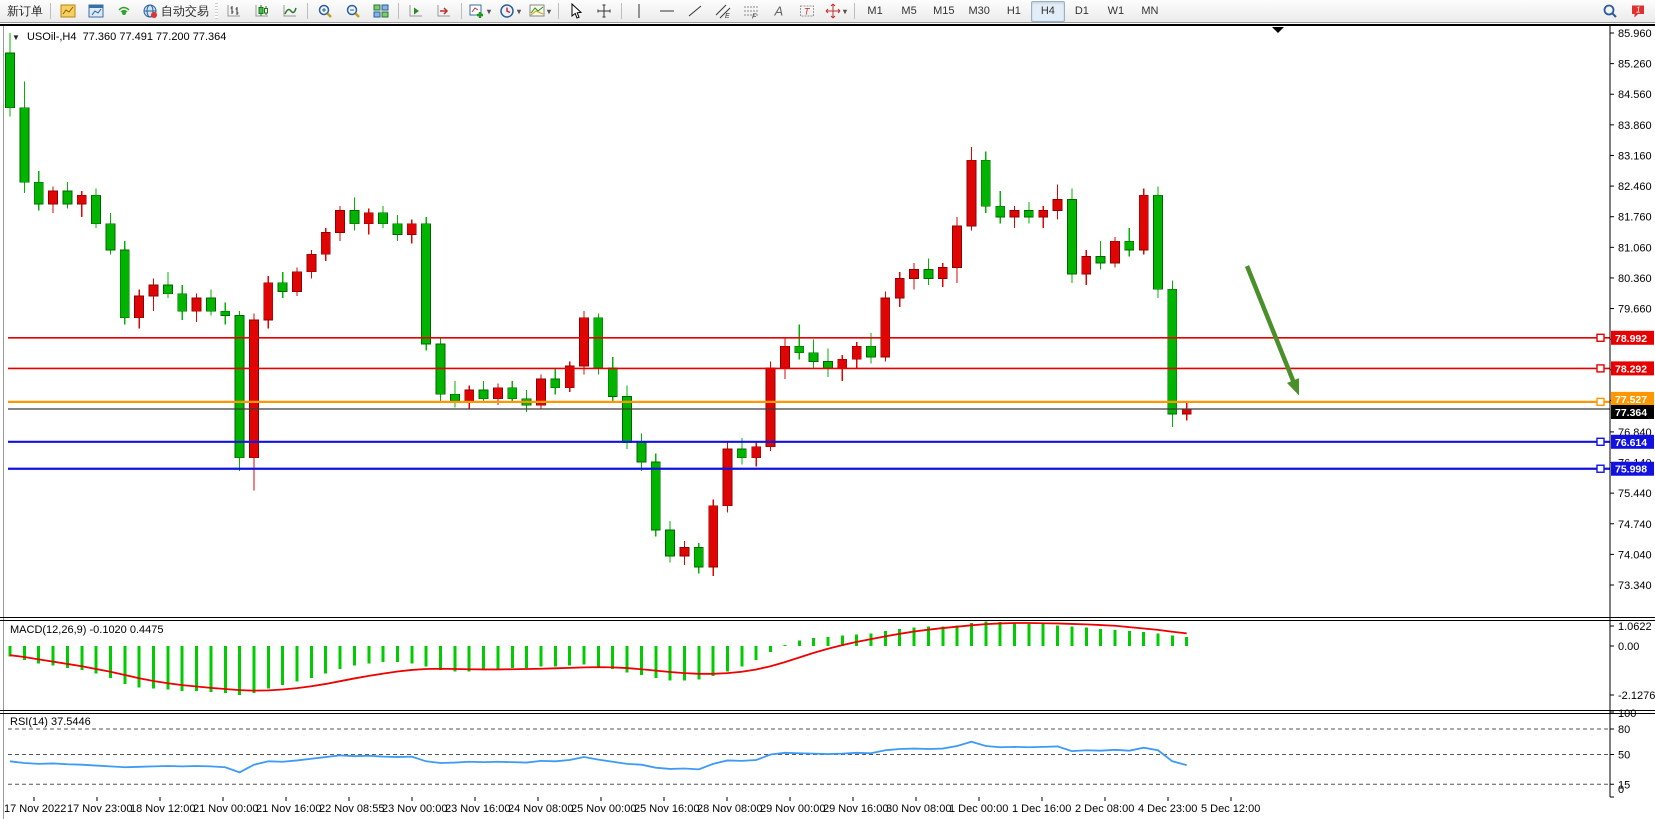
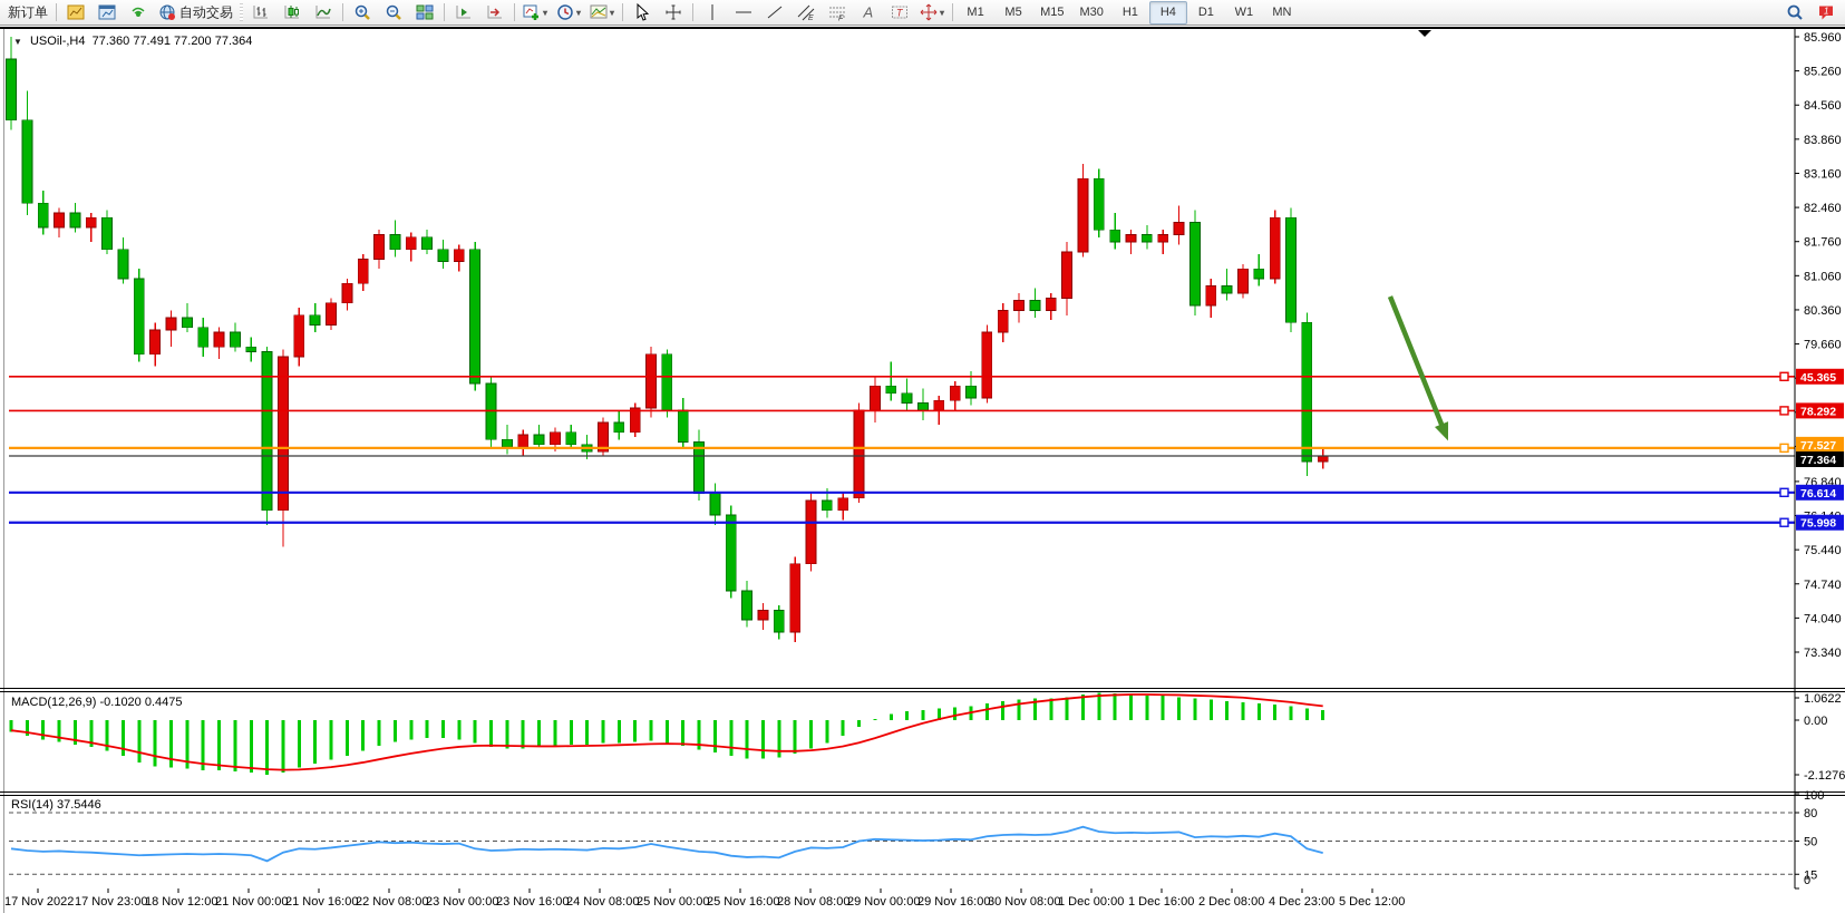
  85.960
  85.260
  84.560
  83.860
  83.160
  82.460
  81.760
  81.060
  80.360
  79.660
  76.840
  75.440
  74.740
  74.040
  73.340
- 78.992
+ 45.365
  78.292
  77.527
  76.614
  75.998
  77.364
  1.0622
  0.00
  -2.1276
  100
  80
  50
  15
  0
  17 Nov 2022
  17 Nov 23:00
  18 Nov 12:00
  21 Nov 00:00
  21 Nov 16:00
- 22 Nov 08:55
+ 22 Nov 08:00
  23 Nov 00:00
  23 Nov 16:00
  24 Nov 08:00
  25 Nov 00:00
  25 Nov 16:00
  28 Nov 08:00
  29 Nov 00:00
  29 Nov 16:00
  30 Nov 08:00
  1 Dec 00:00
  1 Dec 16:00
  2 Dec 08:00
  4 Dec 23:00
  5 Dec 12:00
  新订单
  自动交易
  ▾
  ▾
  ▾
  A
  T
  ▾
  M1
  M5
  M15
  M30
  H1
  H4
  D1
  W1
  MN
  1
  ▼ USOil-,H4 77.360 77.491 77.200 77.364
  MACD(12,26,9) -0.1020 0.4475
  RSI(14) 37.5446
